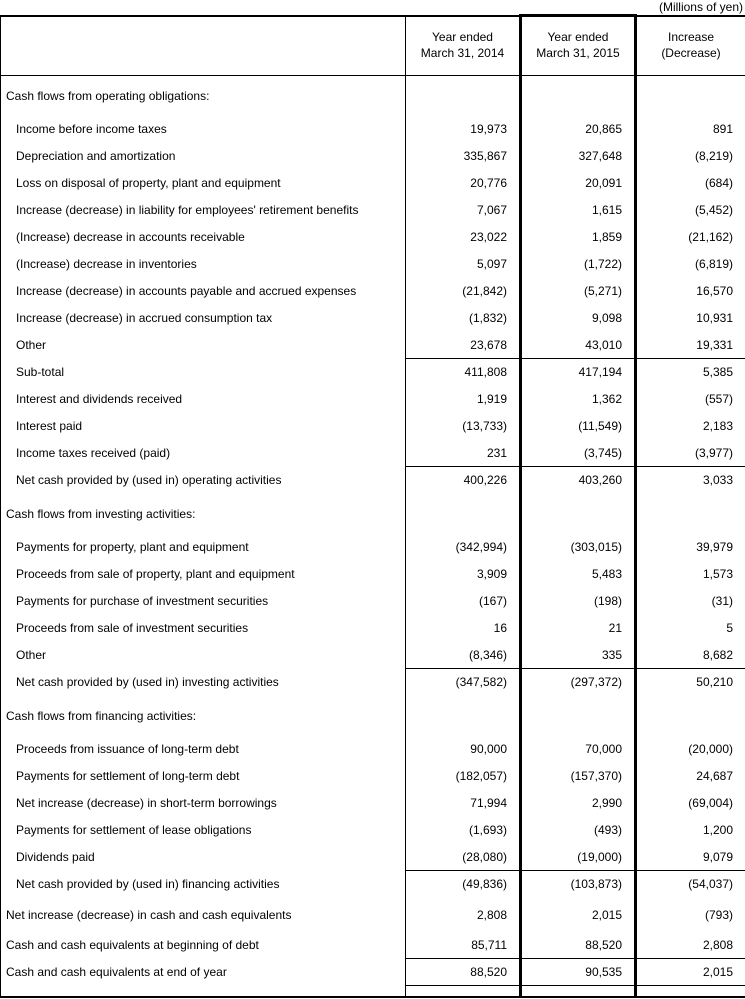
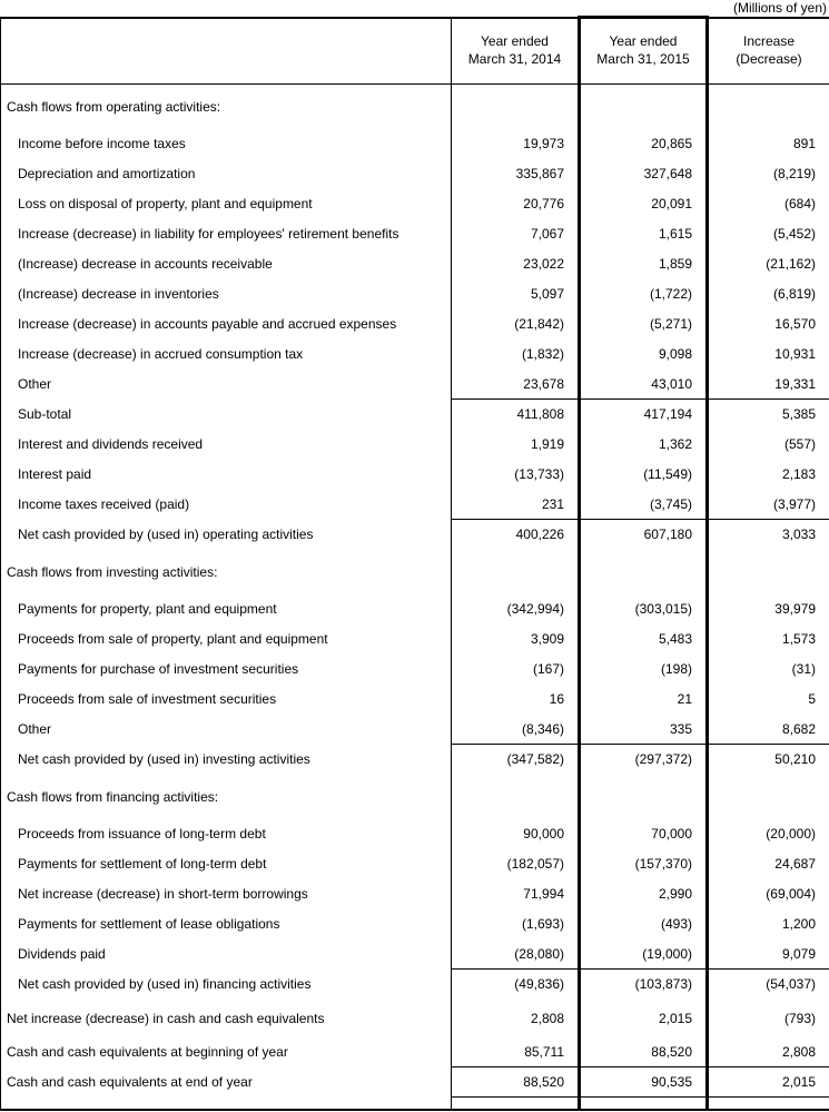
  (Millions of yen)
  	Year ended March 31, 2014	Year ended March 31, 2015	Increase (Decrease)
- Cash flows from operating obligations:
+ Cash flows from operating activities:
  Income before income taxes	19,973	20,865	891
  Depreciation and amortization	335,867	327,648	(8,219)
  Loss on disposal of property, plant and equipment	20,776	20,091	(684)
  Increase (decrease) in liability for employees' retirement benefits	7,067	1,615	(5,452)
  (Increase) decrease in accounts receivable	23,022	1,859	(21,162)
  (Increase) decrease in inventories	5,097	(1,722)	(6,819)
  Increase (decrease) in accounts payable and accrued expenses	(21,842)	(5,271)	16,570
  Increase (decrease) in accrued consumption tax	(1,832)	9,098	10,931
  Other	23,678	43,010	19,331
  Sub-total	411,808	417,194	5,385
  Interest and dividends received	1,919	1,362	(557)
  Interest paid	(13,733)	(11,549)	2,183
  Income taxes received (paid)	231	(3,745)	(3,977)
- Net cash provided by (used in) operating activities	400,226	403,260	3,033
+ Net cash provided by (used in) operating activities	400,226	607,180	3,033
  Cash flows from investing activities:
  Payments for property, plant and equipment	(342,994)	(303,015)	39,979
  Proceeds from sale of property, plant and equipment	3,909	5,483	1,573
  Payments for purchase of investment securities	(167)	(198)	(31)
  Proceeds from sale of investment securities	16	21	5
  Other	(8,346)	335	8,682
  Net cash provided by (used in) investing activities	(347,582)	(297,372)	50,210
  Cash flows from financing activities:
  Proceeds from issuance of long-term debt	90,000	70,000	(20,000)
  Payments for settlement of long-term debt	(182,057)	(157,370)	24,687
  Net increase (decrease) in short-term borrowings	71,994	2,990	(69,004)
  Payments for settlement of lease obligations	(1,693)	(493)	1,200
  Dividends paid	(28,080)	(19,000)	9,079
  Net cash provided by (used in) financing activities	(49,836)	(103,873)	(54,037)
  Net increase (decrease) in cash and cash equivalents	2,808	2,015	(793)
- Cash and cash equivalents at beginning of debt	85,711	88,520	2,808
+ Cash and cash equivalents at beginning of year	85,711	88,520	2,808
  Cash and cash equivalents at end of year	88,520	90,535	2,015
